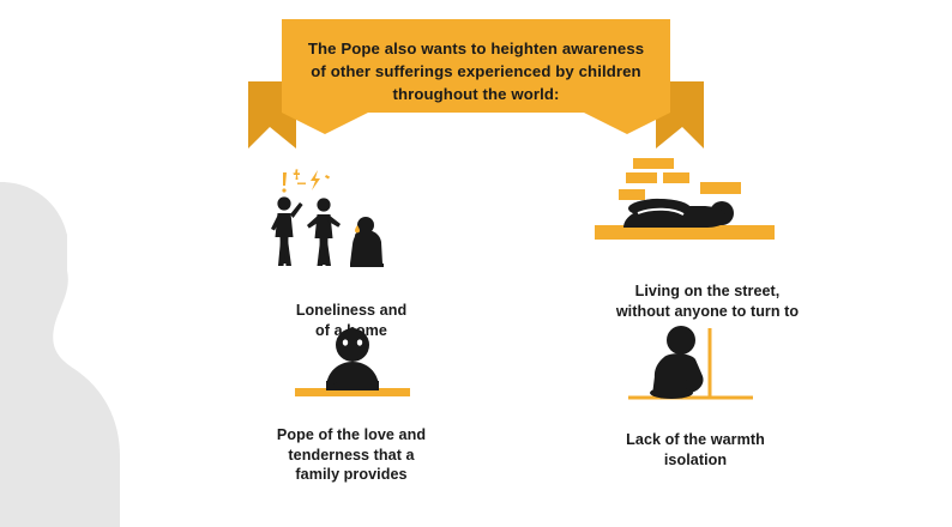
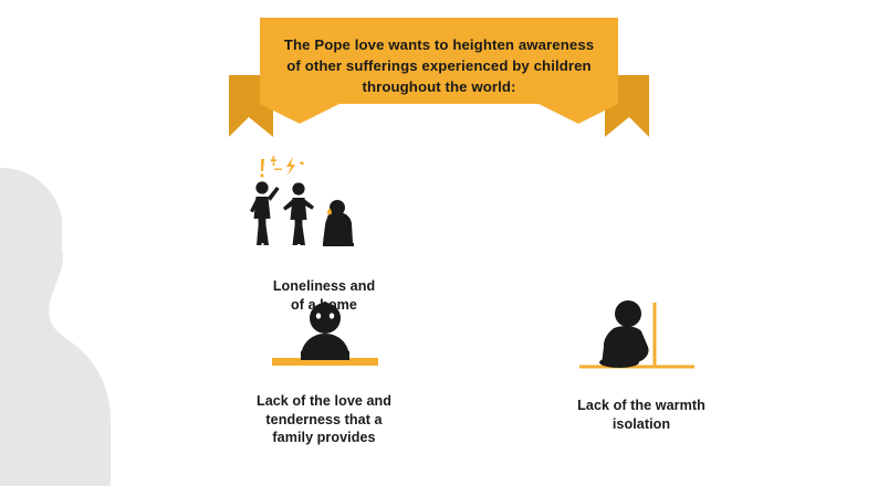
- The Pope also wants to heighten awareness
+ The Pope love wants to heighten awareness
  of other sufferings experienced by children
  throughout the world:
  Loneliness and
  of aome
- Living on the street,
- without anyone to turn to
- Pope of the love and
+ Lack of the love and
  tenderness that a
  family provides
  Lack of the warmth
  isolation
